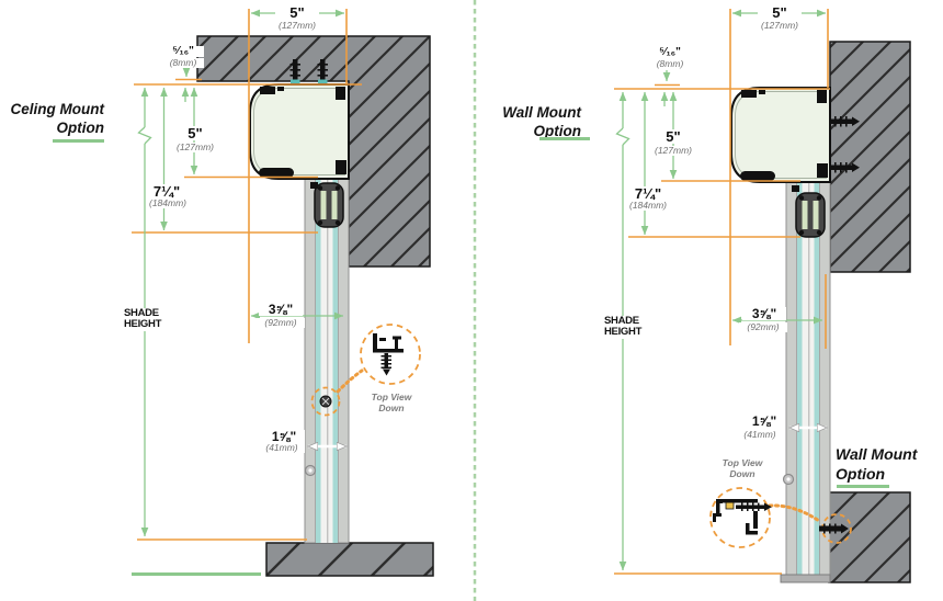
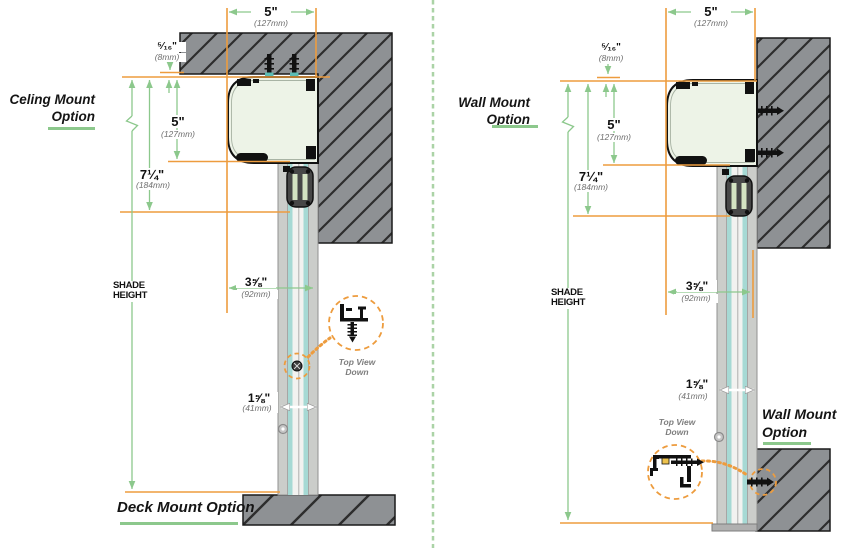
  Celing Mount
  Option
  5"
  (127mm)
  ⁵⁄₁₆"
  (8mm)
  5"
  (127mm)
  7¼"
  (184mm)
  SHADE HEIGHT
  3⅝"
  (92mm)
  1⅝"
  (41mm)
  Top View
  Down
+ Deck Mount Option
  Wall Mount
  Option
  5"
  (127mm)
  ⁵⁄₁₆"
  (8mm)
  5"
  (127mm)
  7¼"
  (184mm)
  SHADE HEIGHT
  3⅝"
  (92mm)
  1⅝"
  (41mm)
  Top View
  Down
  Wall Mount
  Option
